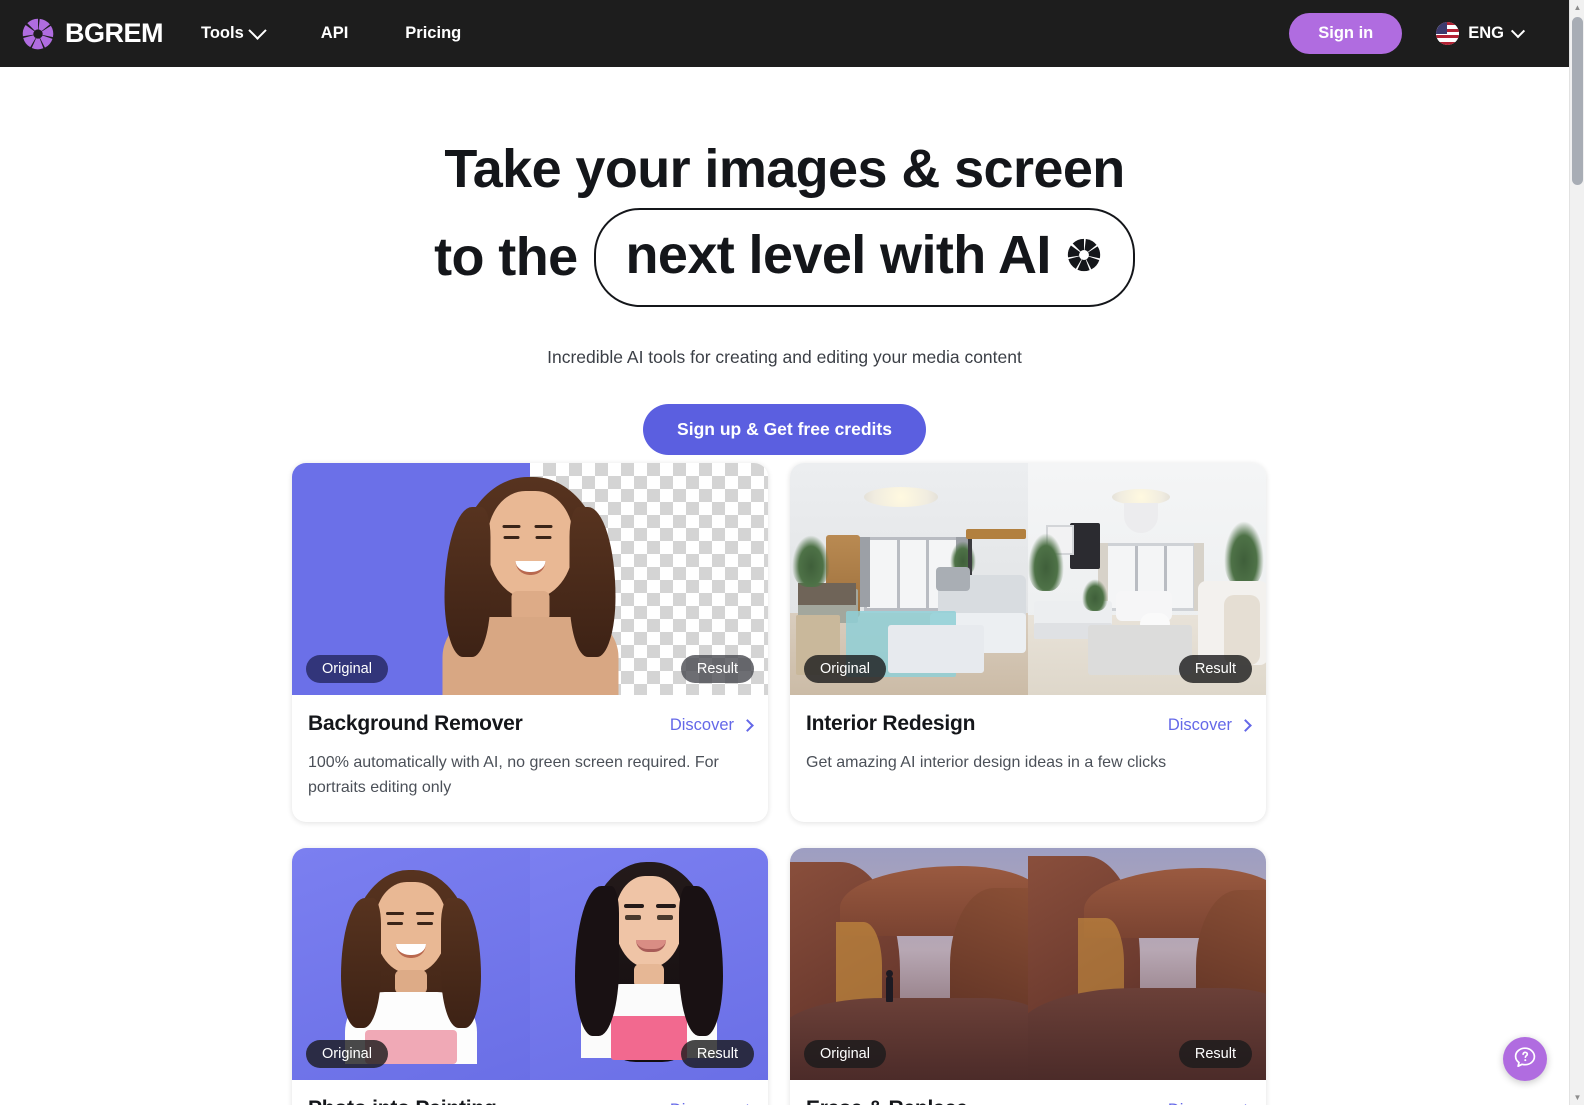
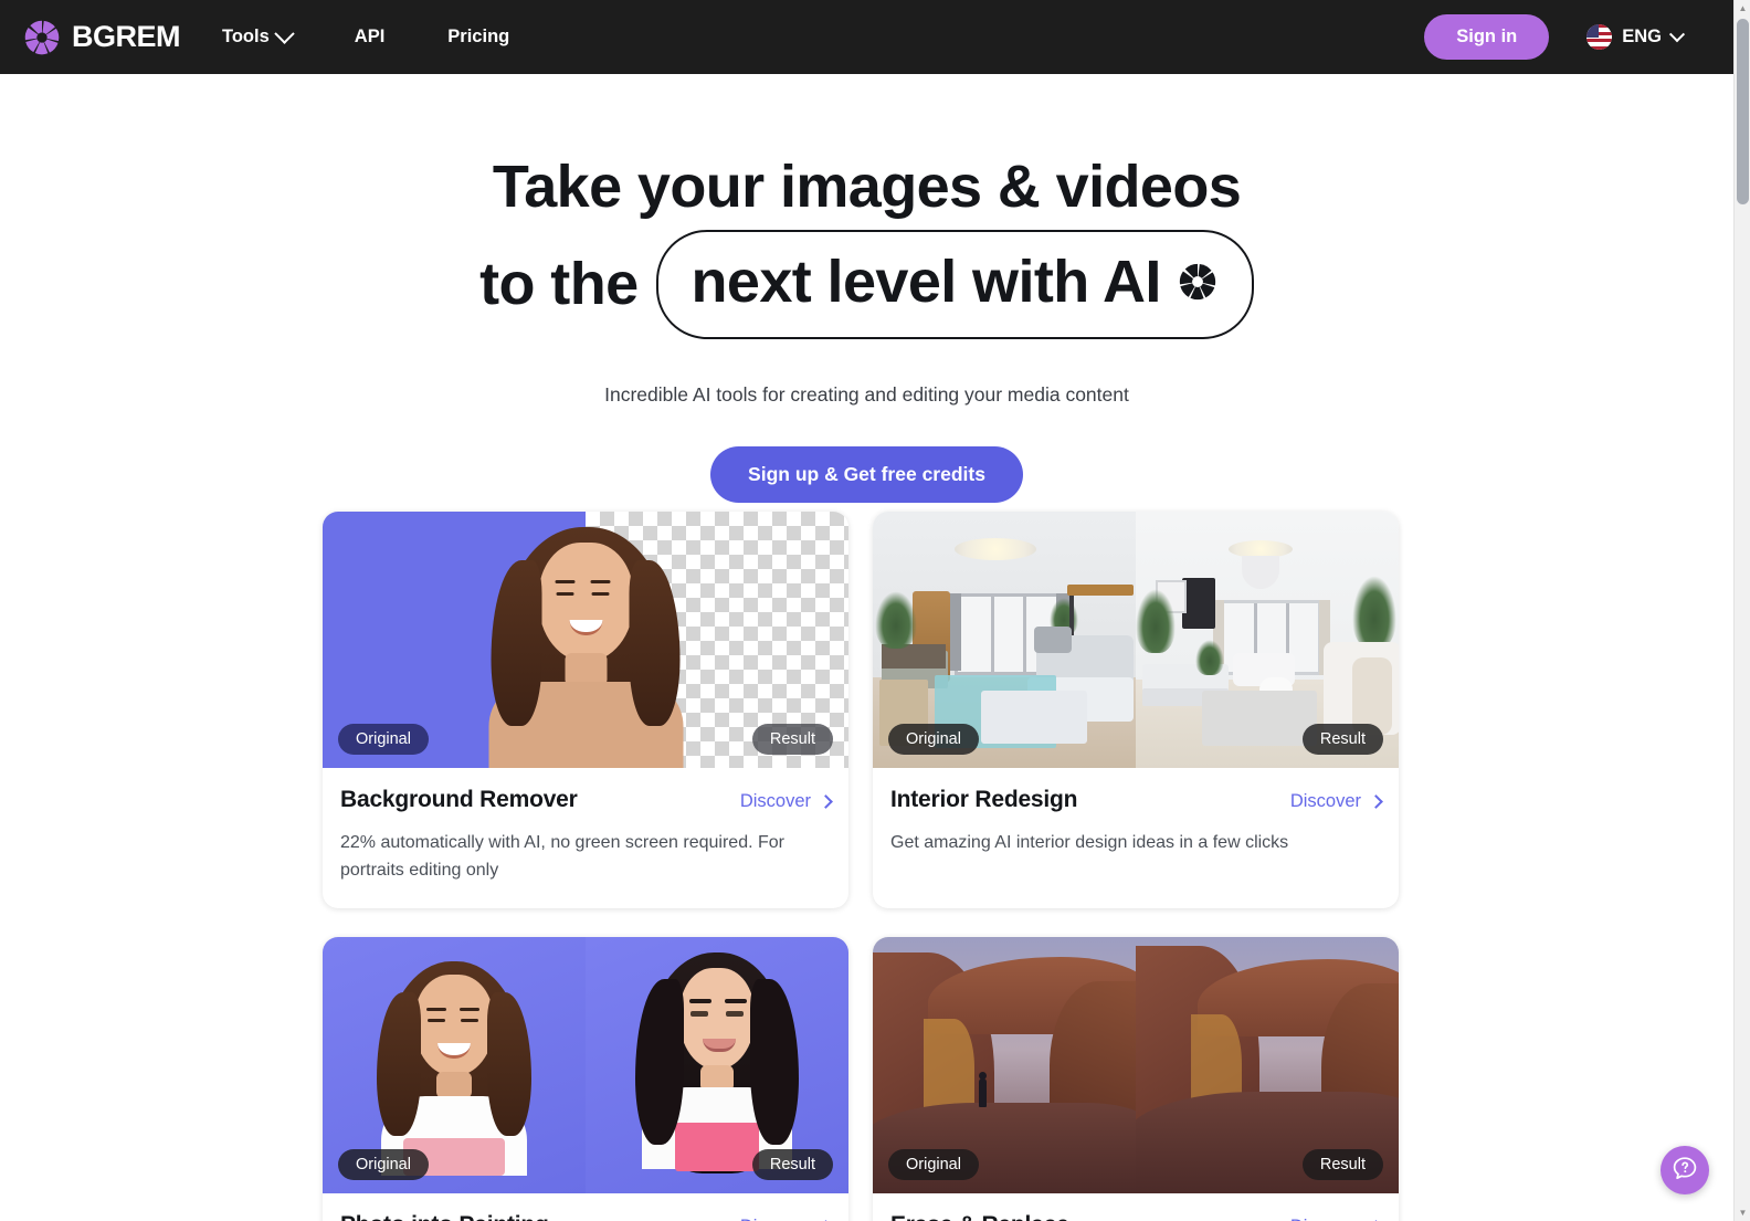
  BGREM
  Tools
  API
  Pricing
  Sign in
  ENG
- Take your images & screen
+ Take your images & videos
  to the
  next level with AI
  Incredible AI tools for creating and editing your media content
  Sign up & Get free credits
  Original
  Result
  Background Remover
  Discover
- 100% automatically with AI, no green screen required. For portraits editing only
+ 22% automatically with AI, no green screen required. For portraits editing only
  Original
  Result
  Interior Redesign
  Discover
  Get amazing AI interior design ideas in a few clicks
  Original
  Result
  Original
  Result
  ▲
  ▼
